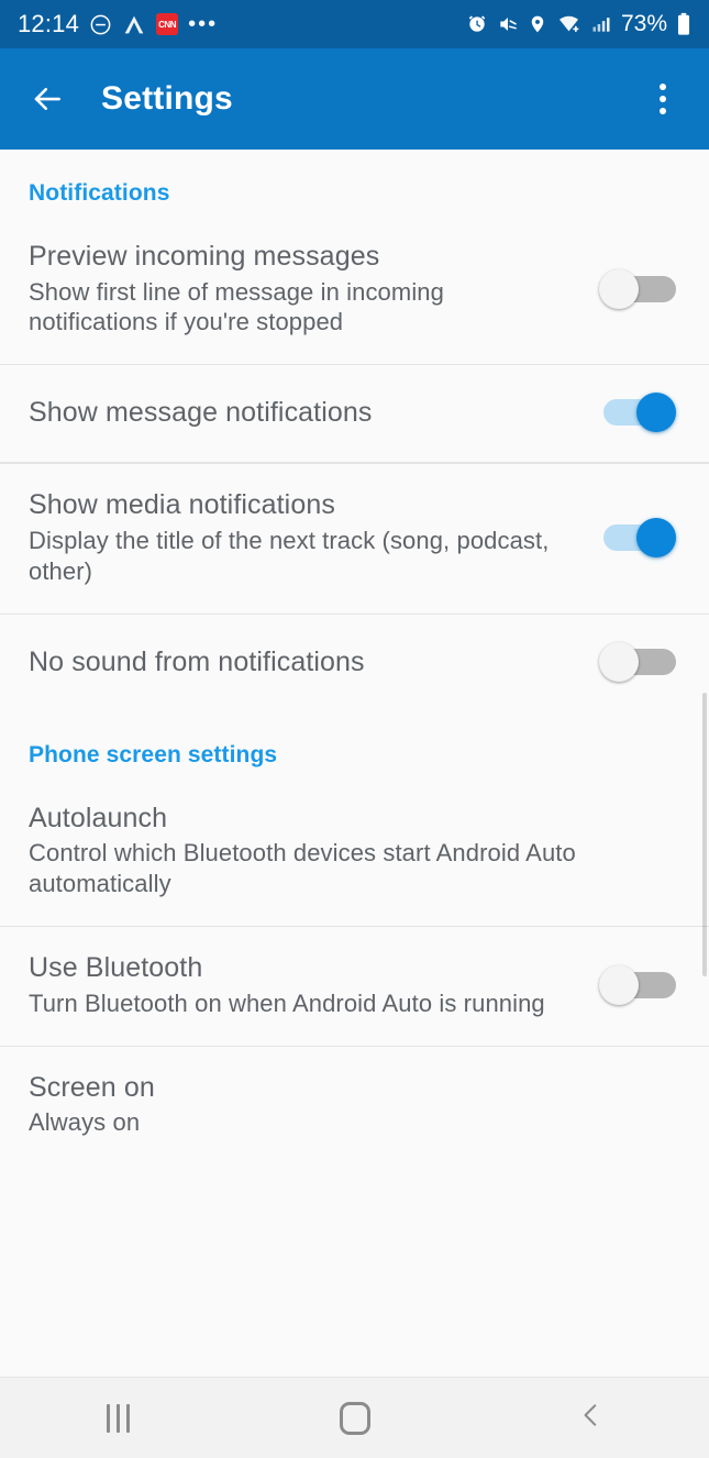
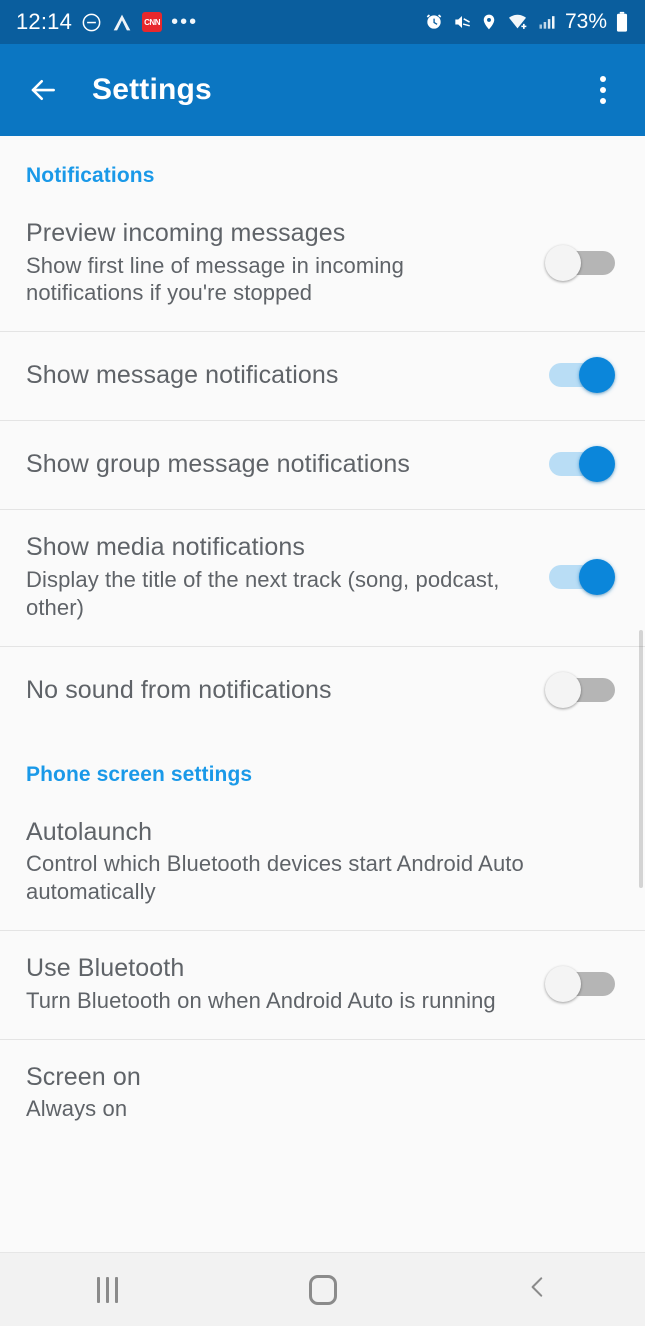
  12:14
  CNN
  •••
  73%
  Settings
  Notifications
  Preview incoming messages
  Show first line of message in incoming notifications if you're stopped
  Show message notifications
+ Show group message notifications
  Show media notifications
  Display the title of the next track (song, podcast, other)
  No sound from notifications
  Phone screen settings
  Autolaunch
  Control which Bluetooth devices start Android Auto automatically
  Use Bluetooth
  Turn Bluetooth on when Android Auto is running
  Screen on
  Always on
